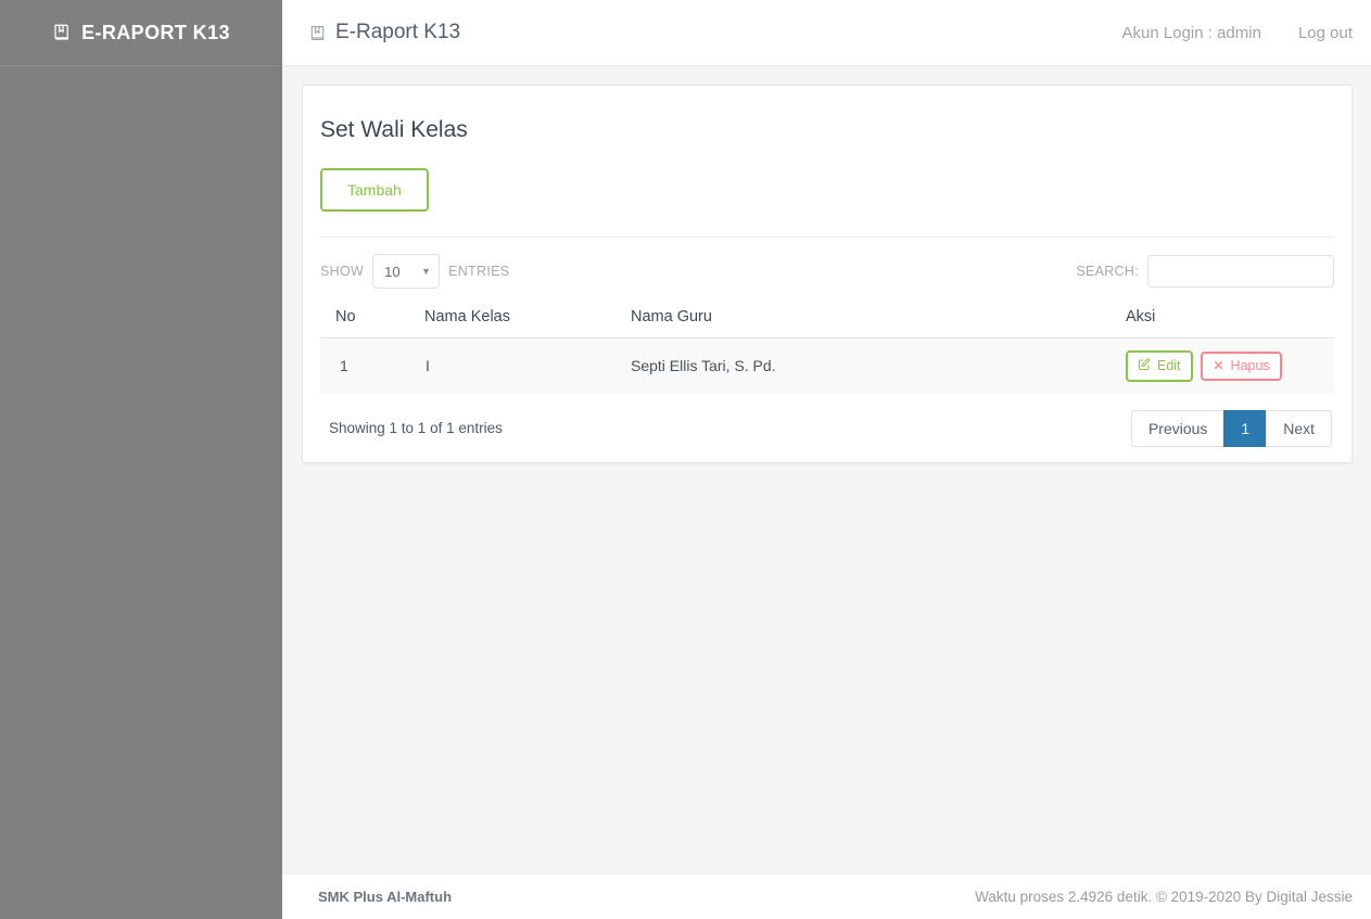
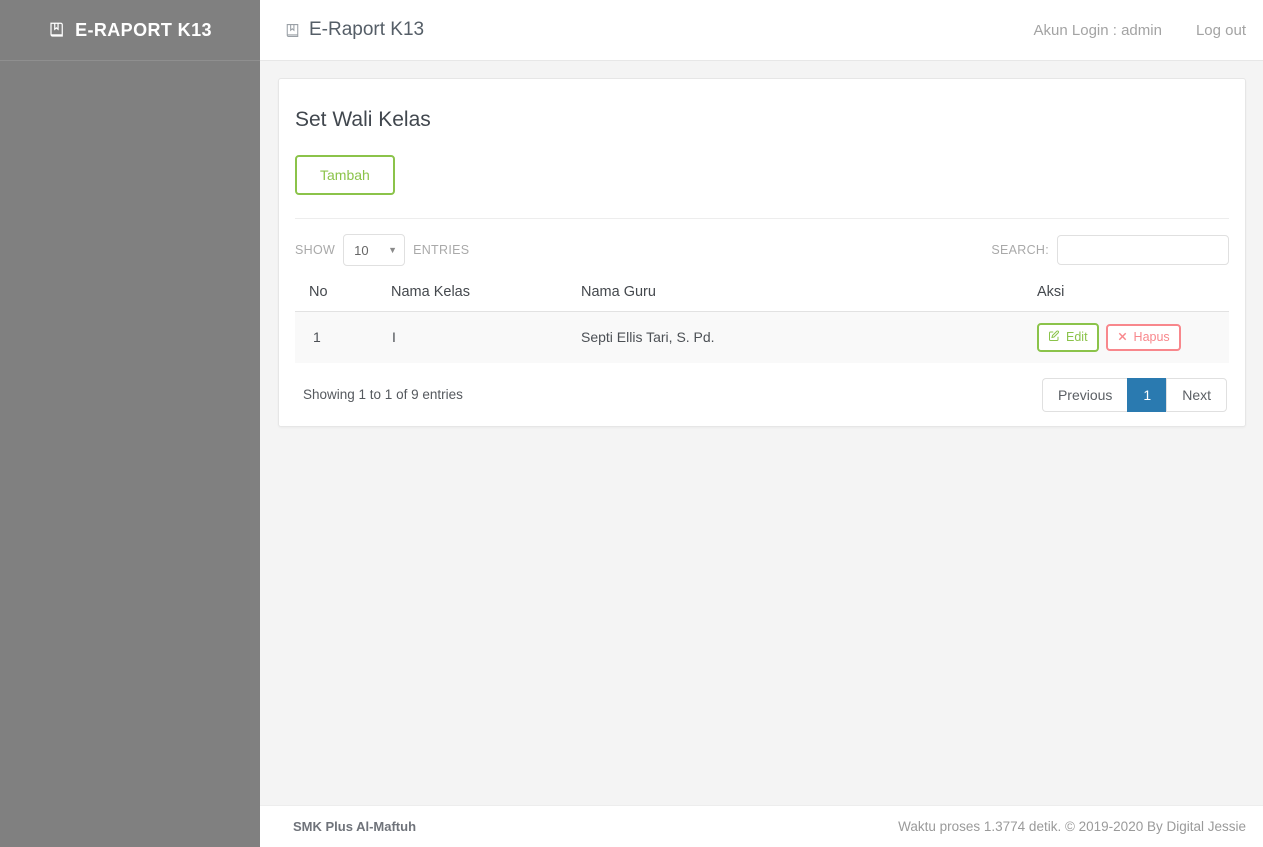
  E-RAPORT K13
  E-Raport K13
  Akun Login : admin
  Log out
  Set Wali Kelas
  Tambah
  SHOW
  10
  ▼
  ENTRIES
  SEARCH:
  No	Nama Kelas	Nama Guru	Aksi
  1	I	Septi Ellis Tari, S. Pd.	Edit Hapus
- Showing 1 to 1 of 1 entries
+ Showing 1 to 1 of 9 entries
  Previous
  1
  Next
  SMK Plus Al-Maftuh
- Waktu proses 2.4926 detik. © 2019-2020 By Digital Jessie
+ Waktu proses 1.3774 detik. © 2019-2020 By Digital Jessie
